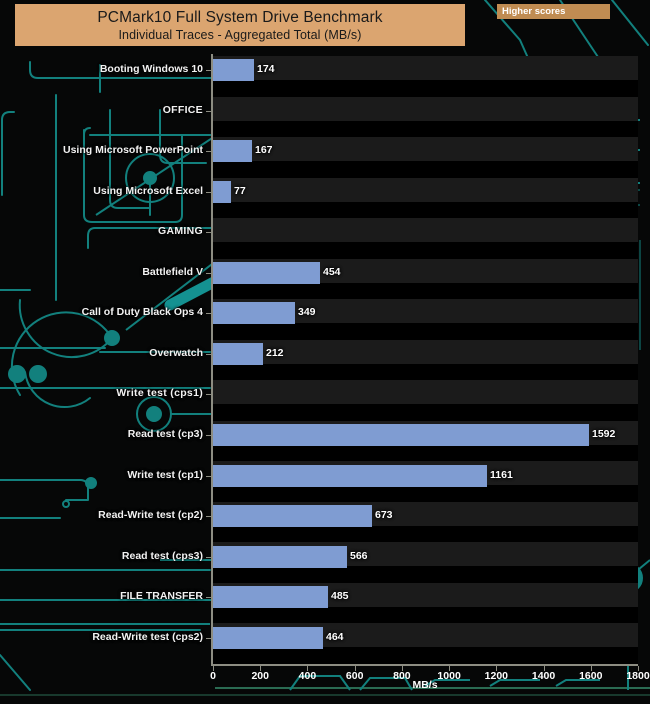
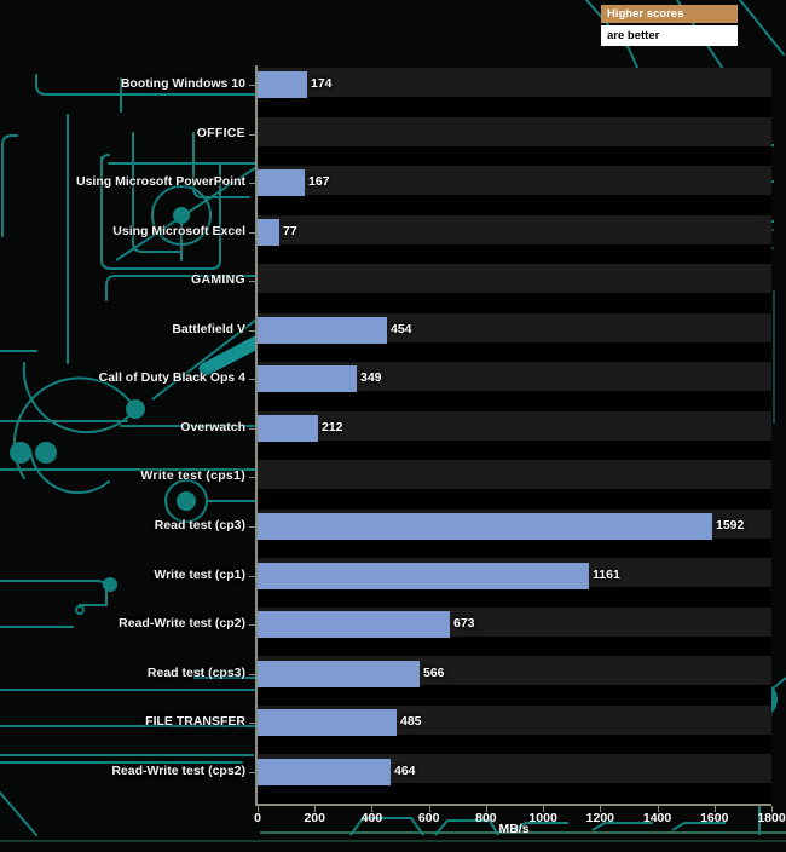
  0
  200
  400
  600
  800
  1000
  1200
  1400
  1600
  1800
  Booting Windows 10
  OFFICE
  Using Microsoft PowerPoint
  Using Microsoft Excel
  GAMING
  Battlefield V
  Call of Duty Black Ops 4
  Overwatch
  Write test (cps1)
  Read test (cp3)
  Write test (cp1)
  Read-Write test (cp2)
  Read test (cps3)
  FILE TRANSFER
  Read-Write test (cps2)
  174
  167
  77
  454
  349
  212
  1592
  1161
  673
  566
  485
  464
  MB/s
- PCMark10 Full System Drive Benchmark
- Individual Traces - Aggregated Total (MB/s)
  Higher scores
+ are better
